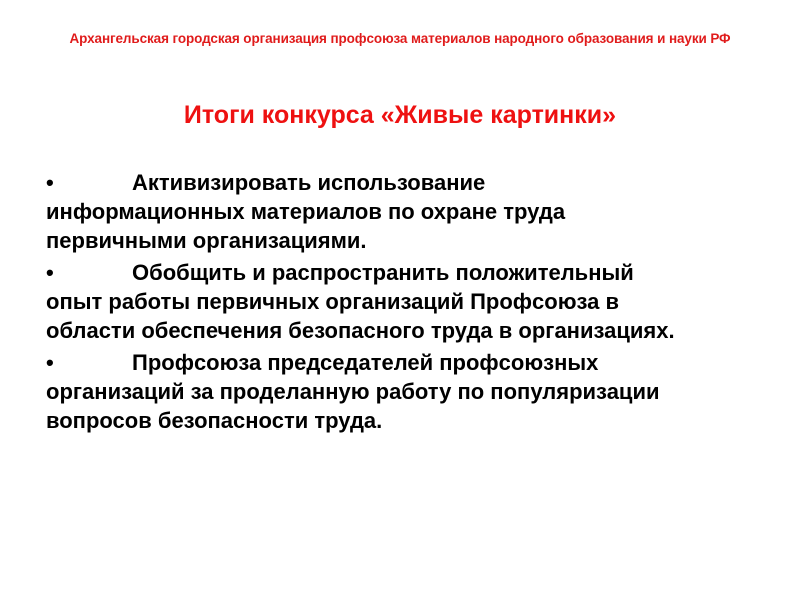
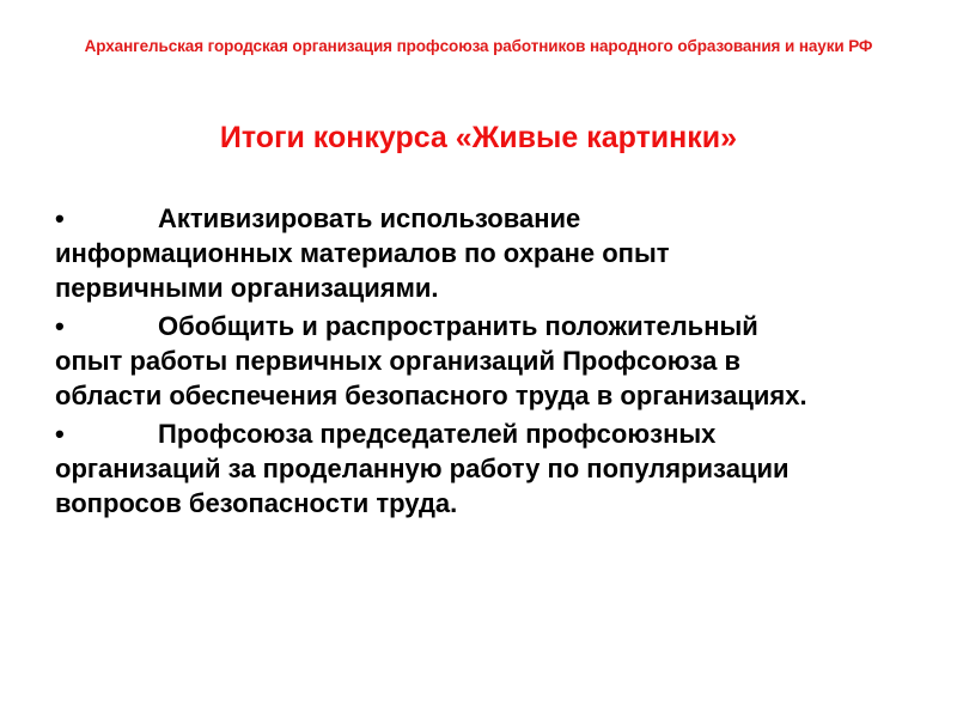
- Архангельская городская организация профсоюза материалов народного образования и науки РФ
+ Архангельская городская организация профсоюза работников народного образования и науки РФ
  Итоги конкурса «Живые картинки»
- • Активизировать использование информационных материалов по охране труда первичными организациями.
+ • Активизировать использование информационных материалов по охране опыт первичными организациями.
  • Обобщить и распространить положительный опыт работы первичных организаций Профсоюза в области обеспечения безопасного труда в организациях.
  • Профсоюза председателей профсоюзных организаций за проделанную работу по популяризации вопросов безопасности труда.
